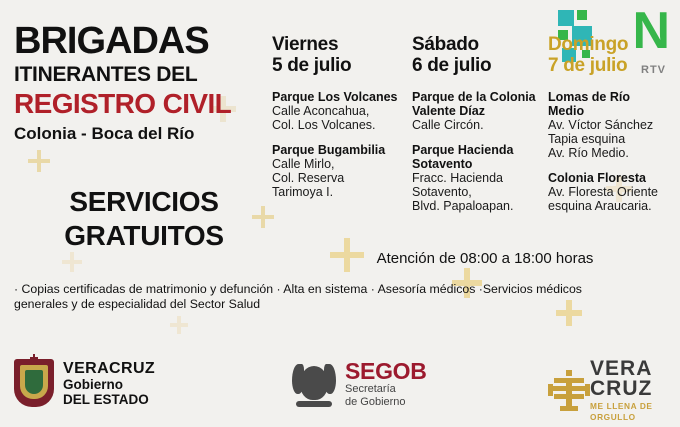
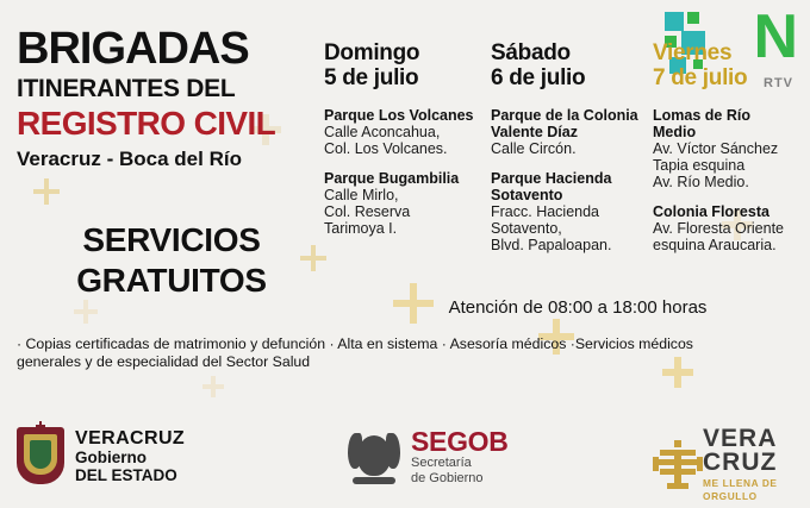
  N
  RTV
  BRIGADAS
  ITINERANTES DEL
  REGISTRO CIVIL
- Colonia - Boca del Río
+ Veracruz - Boca del Río
  SERVICIOS
  GRATUITOS
- Viernes
+ Domingo
  5 de julio
  Parque Los Volcanes
  Calle Aconcahua,
  Col. Los Volcanes.
  Parque Bugambilia
  Calle Mirlo,
  Col. Reserva
  Tarimoya I.
  Sábado
  6 de julio
  Parque de la Colonia
  Valente Díaz
  Calle Circón.
  Parque Hacienda
  Sotavento
  Fracc. Hacienda
  Sotavento,
  Blvd. Papaloapan.
- Domingo
+ Viernes
  7 de julio
  Lomas de Río
  Medio
  Av. Víctor Sánchez
  Tapia esquina
  Av. Río Medio.
  Colonia Floresta
  Av. Floresta Oriente
  esquina Araucaria.
  Atención de 08:00 a 18:00 horas
  · Copias certificadas de matrimonio y defunción · Alta en sistema · Asesoría médicos ·Servicios médicos
  generales y de especialidad del Sector Salud
  VERACRUZ
  Gobierno
  DEL ESTADO
  SEGOB
  Secretaría
  de Gobierno
  VERA
  CRUZ
  ME LLENA DE ORGULLO
